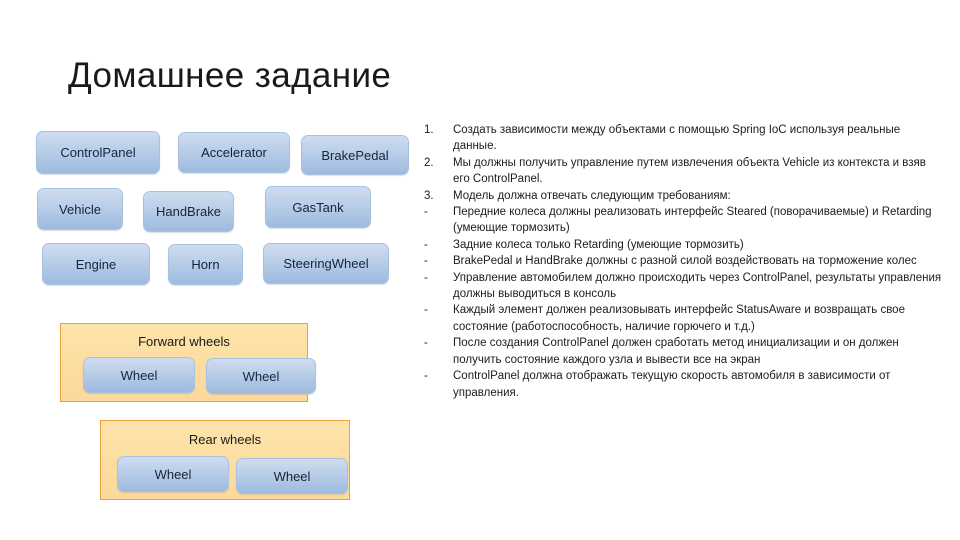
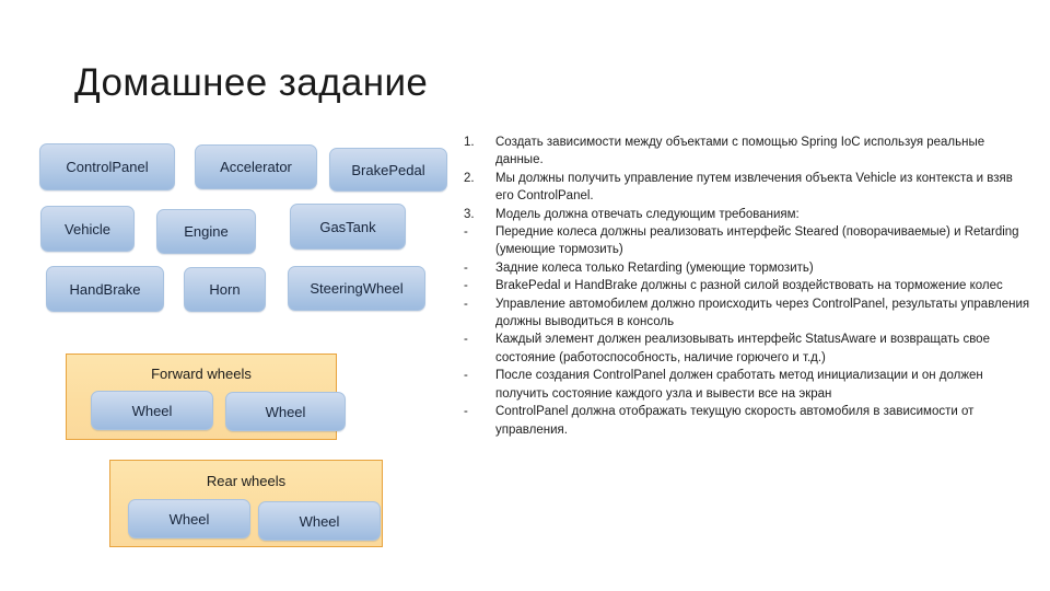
  Домашнее задание
  1.
  Создать зависимости между объектами с помощью Spring IoC используя реальные данные.
  2.
  Мы должны получить управление путем извлечения объекта Vehicle из контекста и взяв его ControlPanel.
  3.
  Модель должна отвечать следующим требованиям:
  -
  Передние колеса должны реализовать интерфейс Steared (поворачиваемые) и Retarding (умеющие тормозить)
  -
  Задние колеса только Retarding (умеющие тормозить)
  -
  BrakePedal и HandBrake должны с разной силой воздействовать на торможение колес
  -
  Управление автомобилем должно происходить через ControlPanel, результаты управления должны выводиться в консоль
  -
  Каждый элемент должен реализовывать интерфейс StatusAware и возвращать свое состояние (работоспособность, наличие горючего и т.д.)
  -
  После создания ControlPanel должен сработать метод инициализации и он должен получить состояние каждого узла и вывести все на экран
  -
  ControlPanel должна отображать текущую скорость автомобиля в зависимости от управления.
  ControlPanel
  Accelerator
  BrakePedal
  Vehicle
- HandBrake
+ Engine
  GasTank
- Engine
+ HandBrake
  Horn
  SteeringWheel
  Forward wheels
  Wheel
  Wheel
  Rear wheels
  Wheel
  Wheel
